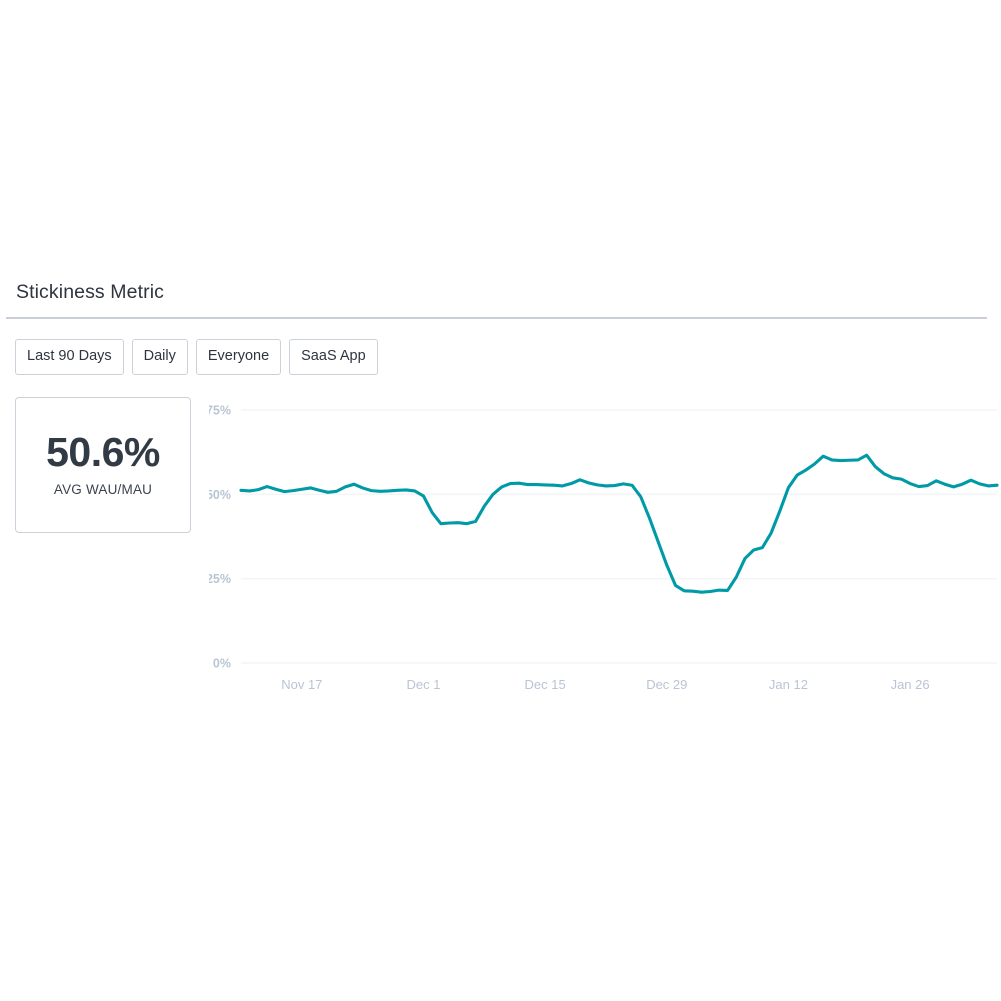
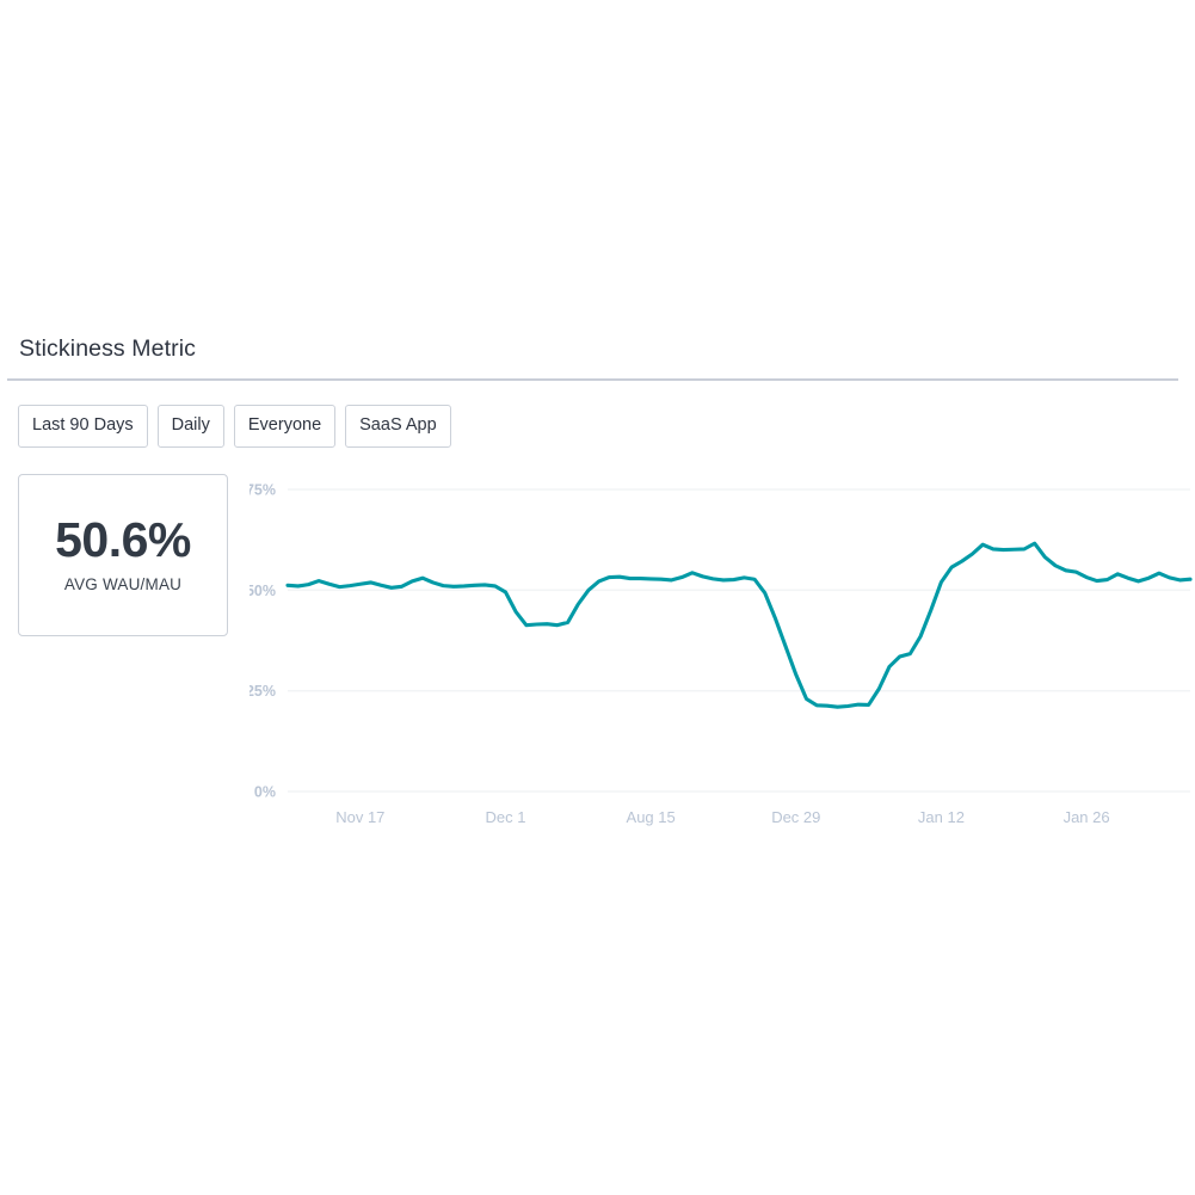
  Stickiness Metric
  Last 90 Days
  Daily
  Everyone
  SaaS App
  50.6%
  AVG WAU/MAU
  0%
  25%
  50%
  75%
  Nov 17
  Dec 1
- Dec 15
+ Aug 15
  Dec 29
  Jan 12
  Jan 26
